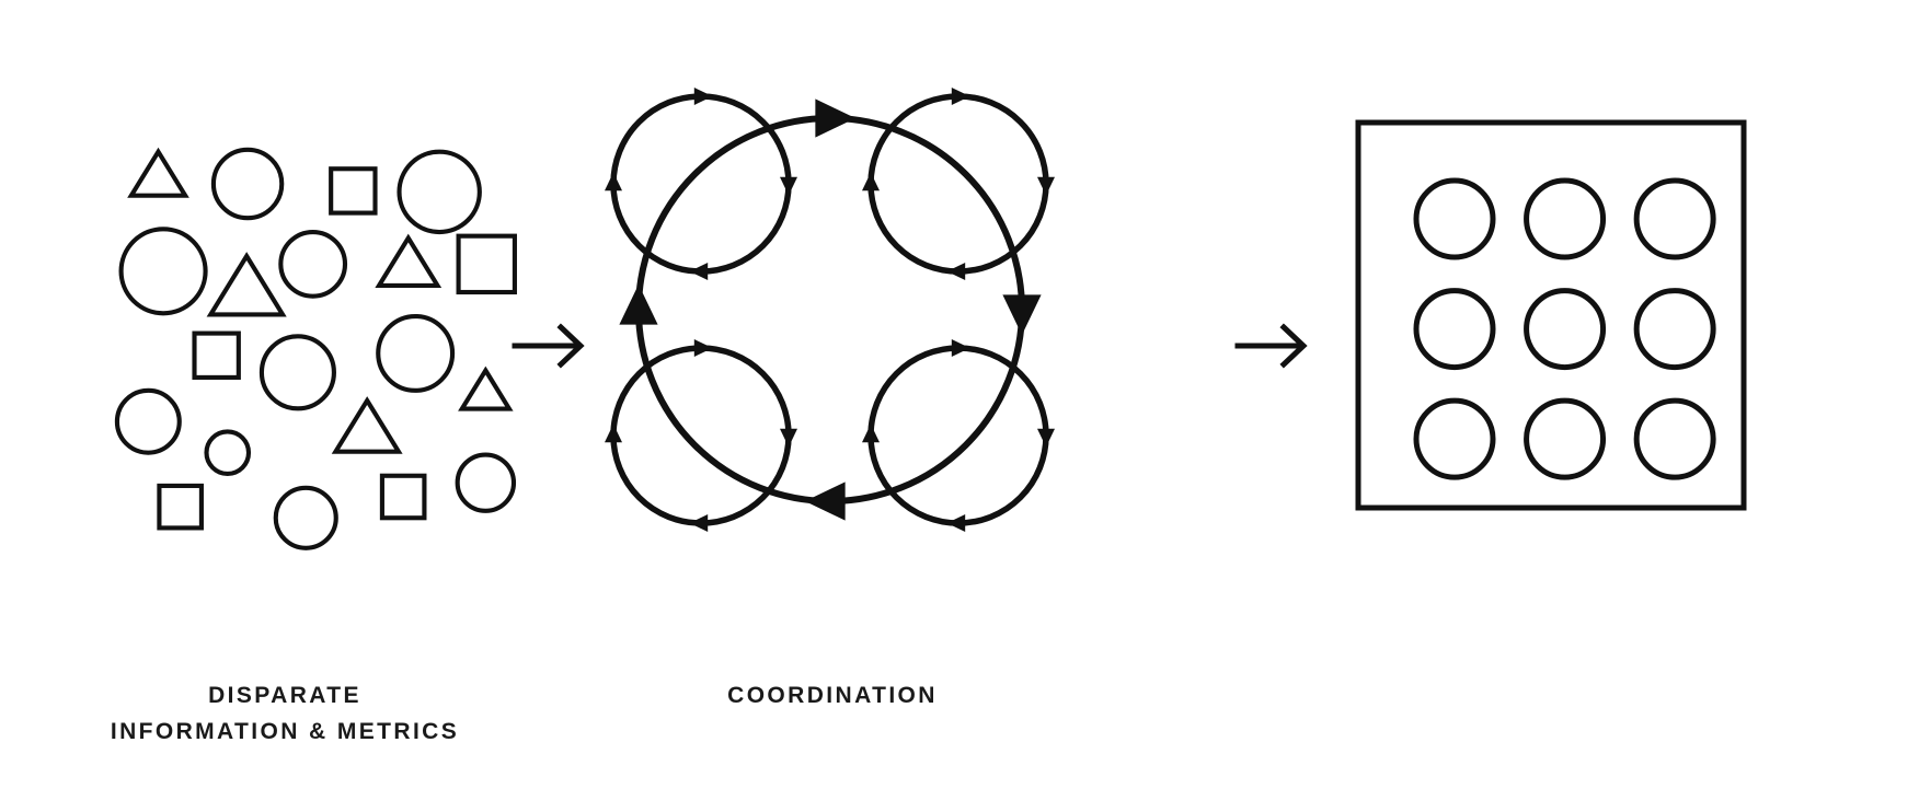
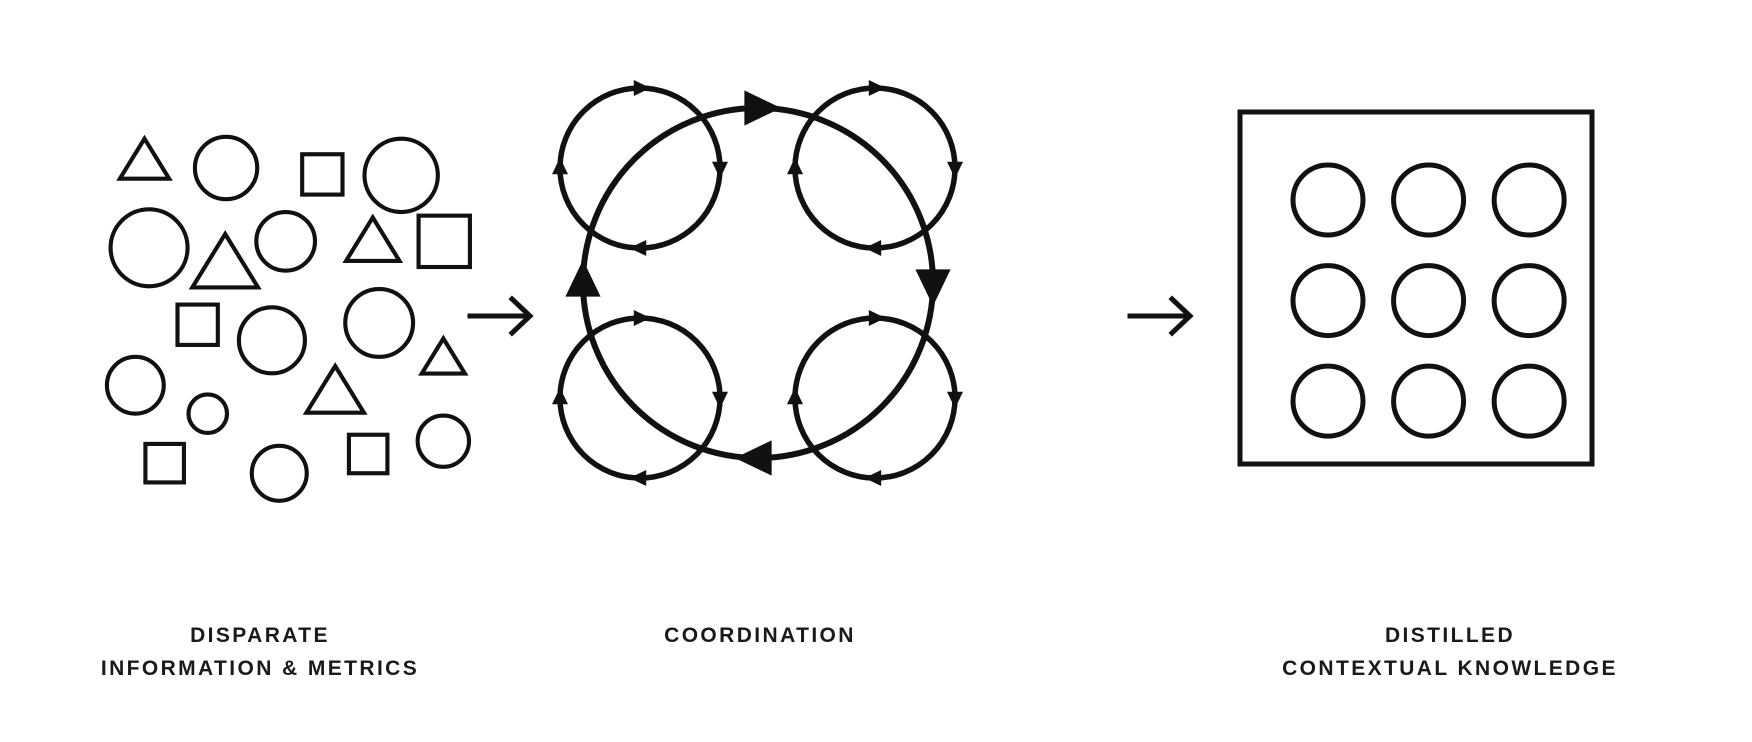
  DISPARATE
  INFORMATION & METRICS
  COORDINATION
+ DISTILLED
+ CONTEXTUAL KNOWLEDGE
